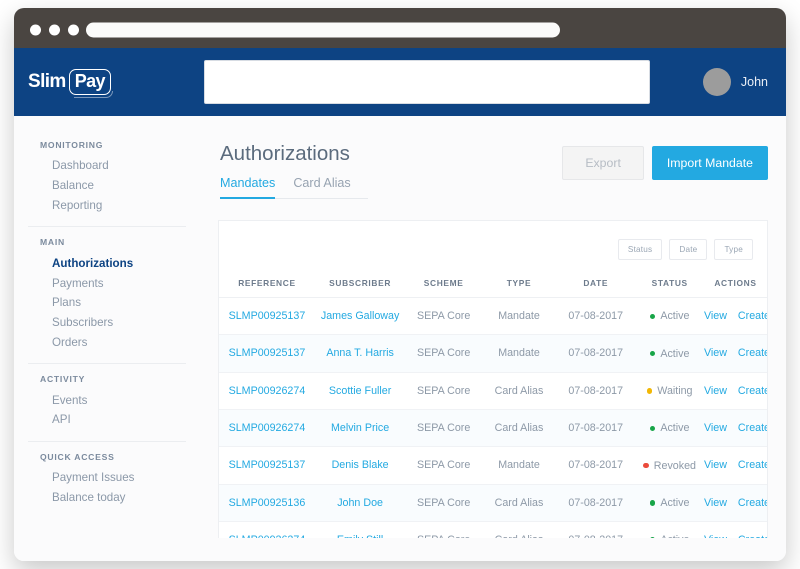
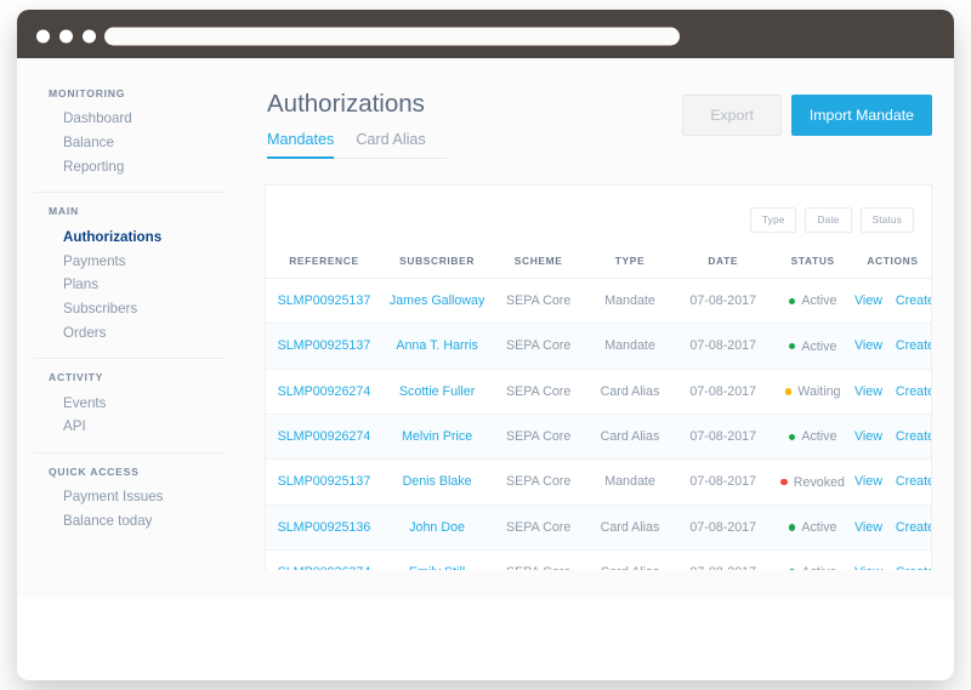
- Slim
- Pay
- John
  MONITORING
  Dashboard
  Balance
  Reporting
  MAIN
  Authorizations
  Payments
  Plans
  Subscribers
  Orders
  ACTIVITY
  Events
  API
  QUICK ACCESS
  Payment Issues
  Balance today
  Authorizations
  Mandates
  Card Alias
  Export
  Import Mandate
- Status
+ Type
  Date
- Type
+ Status
  REFERENCE	SUBSCRIBER	SCHEME	TYPE	DATE	STATUS	ACTIONS
  SLMP00925137	James Galloway	SEPA Core	Mandate	07-08-2017	Active	View Creat
  SLMP00925137	Anna T. Harris	SEPA Core	Mandate	07-08-2017	Active	View Creat
  SLMP00926274	Scottie Fuller	SEPA Core	Card Alias	07-08-2017	Waiting	View Creat
  SLMP00926274	Melvin Price	SEPA Core	Card Alias	07-08-2017	Active	View Creat
  SLMP00925137	Denis Blake	SEPA Core	Mandate	07-08-2017	Revoked	View Creat
  SLMP00925136	John Doe	SEPA Core	Card Alias	07-08-2017	Active	View Creat
